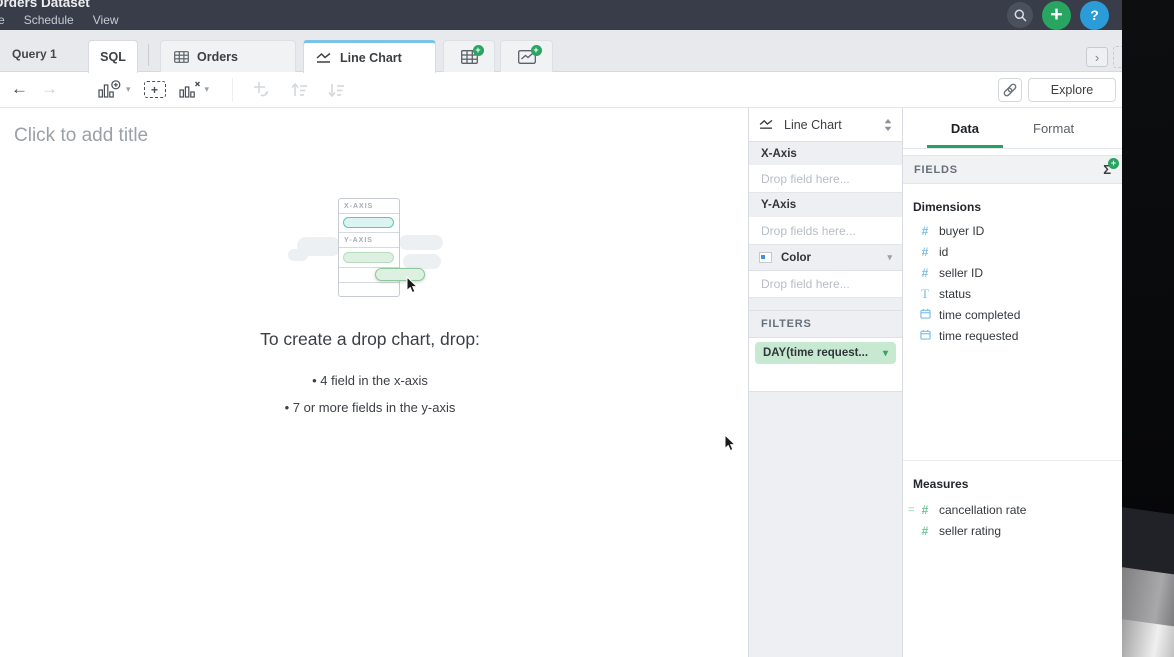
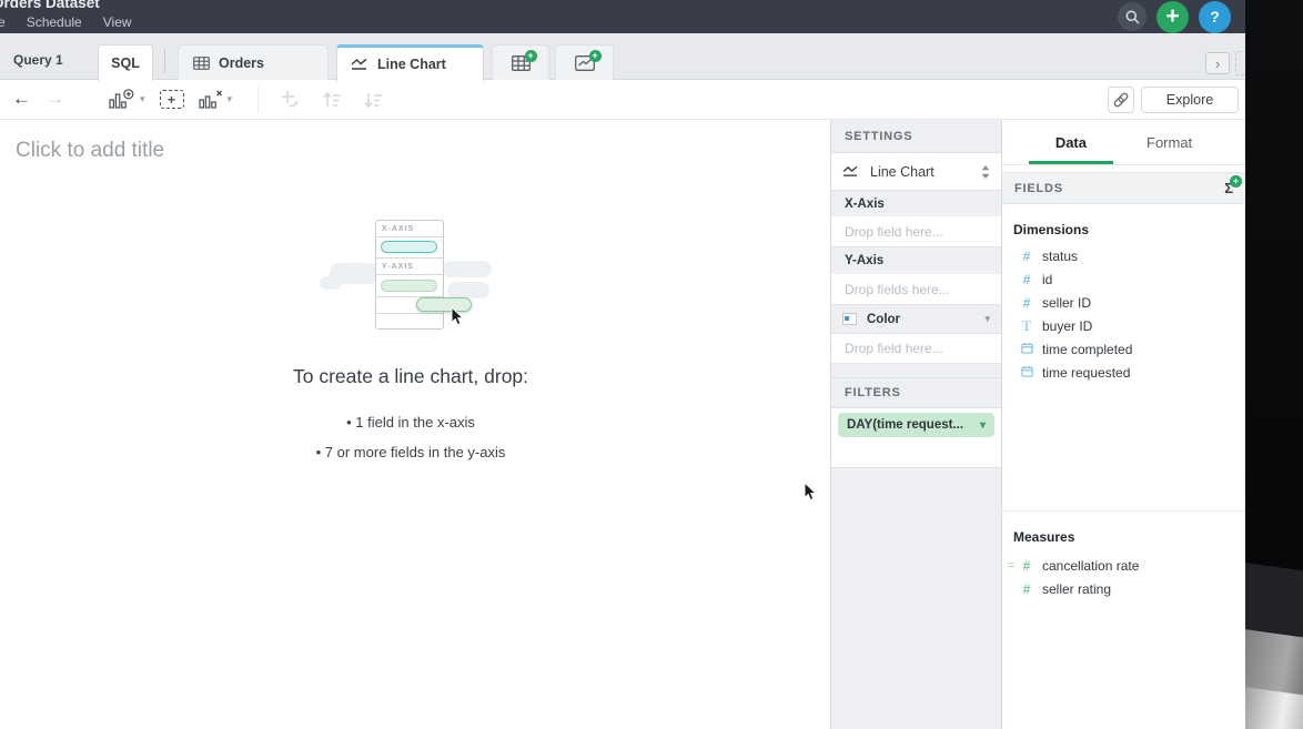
  rders Dataset
  e
  Schedule
  View
  +
  ?
  Query 1
  SQL
  Orders
  Line Chart
  +
  +
  ›
  ←
  →
  ▾
  +
  ▾
  Explore
  Click to add title
- To create a drop chart, drop:
+ To create a line chart, drop:
- • 4 field in the x-axis
+ • 1 field in the x-axis
  • 7 or more fields in the y-axis
+ SETTINGS
  Line Chart
  X-Axis
  Drop field here...
  Y-Axis
  Drop fields here...
  Color
  ▾
  Drop field here...
  FILTERS
  DAY(time request...
  ▾
  Data
  Format
  FIELDS
  Σ
  +
  Dimensions
  #
- buyer ID
+ status
  #
  id
  #
  seller ID
  T
- status
+ buyer ID
  time completed
  time requested
  Measures
  =
  #
  cancellation rate
  #
  seller rating
